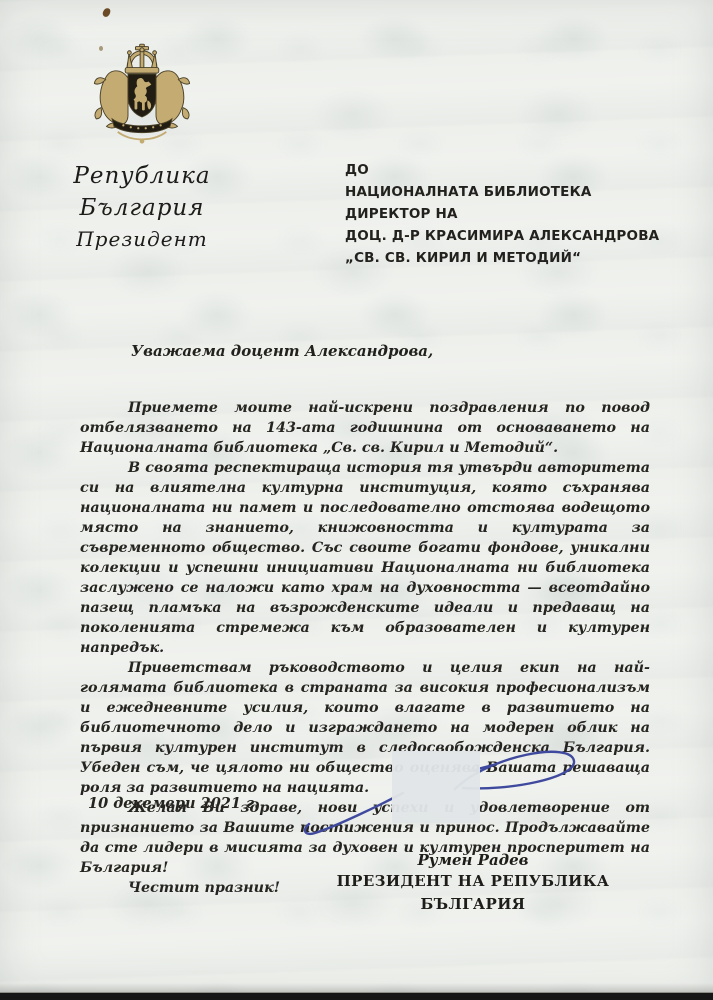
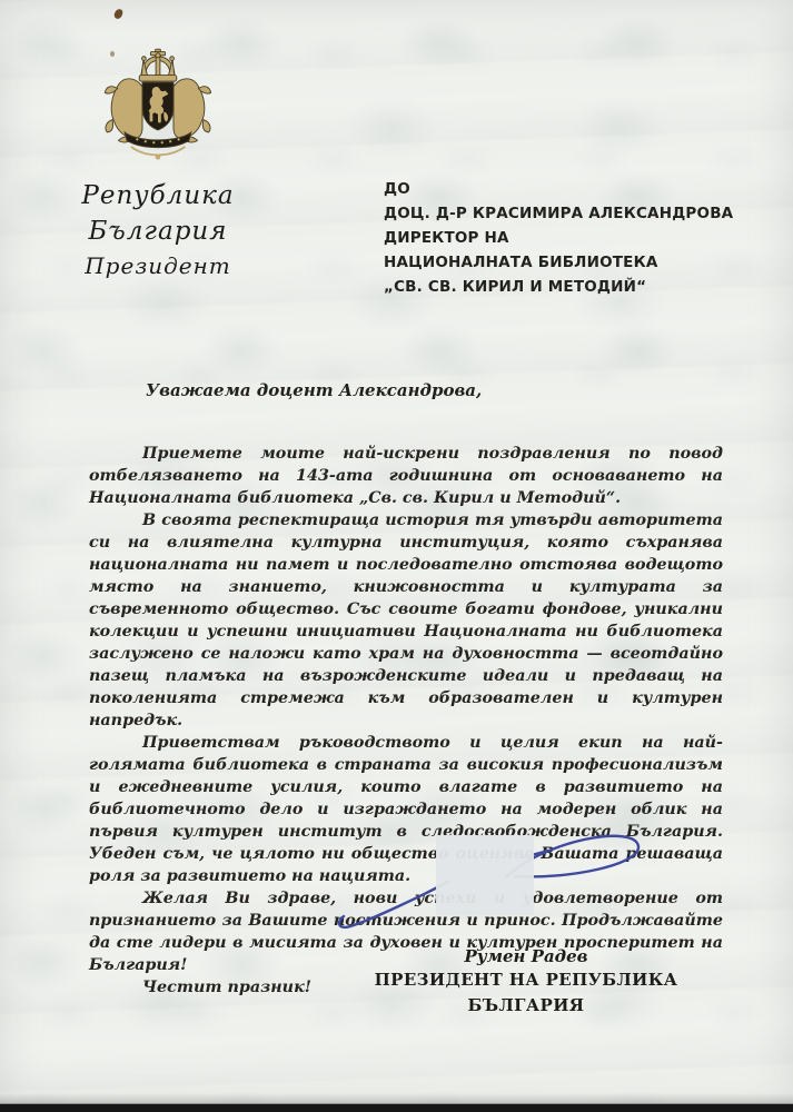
  Република България
  Президент
  ДО
- НАЦИОНАЛНАТА БИБЛИОТЕКА
+ ДОЦ. Д-Р КРАСИМИРА АЛЕКСАНДРОВА
  ДИРЕКТОР НА
- ДОЦ. Д-Р КРАСИМИРА АЛЕКСАНДРОВА
+ НАЦИОНАЛНАТА БИБЛИОТЕКА
  „СВ. СВ. КИРИЛ И МЕТОДИЙ“
  Уважаема доцент Александрова,
  Приемете моите най-искрени поздравления по повод отбелязването на 143-ата годишнина от основаването на Националната библиотека „Св. св. Кирил и Методий“.
  В своята респектираща история тя утвърди авторитета си на влиятелна културна институция, която съхранява националната ни памет и последователно отстоява водещото място на знанието, книжовността и културата за съвременното общество. Със своите богати фондове, уникални колекции и успешни инициативи Националната ни библиотека заслужено се наложи като храм на духовността — всеотдайно пазещ пламъка на възрожденските идеали и предаващ на поколенията стремежа към образователен и културен напредък.
  Приветствам ръководството и целия екип на най-голямата библиотека в страната за високия професионализъм и ежедневните усилия, които влагате в развитието на библиотечното дело и изграждането на модерен облик на първия културен институт в следосвобожденска България. Убеден съм, че цялото ни обществ Вашата решаваща роля за развитието на нацията.
  Желая Ви здраве, нови усдовлетворение от признанието за Вашитеостижения и принос. Продължавайте да сте лидери в мисията за духовен и културен просперитет на България!
  Честит празник!
- 10 декември 2021 г.
  Румен Радев
  ПРЕЗИДЕНТ НА РЕПУБЛИКА БЪЛГАРИЯ
